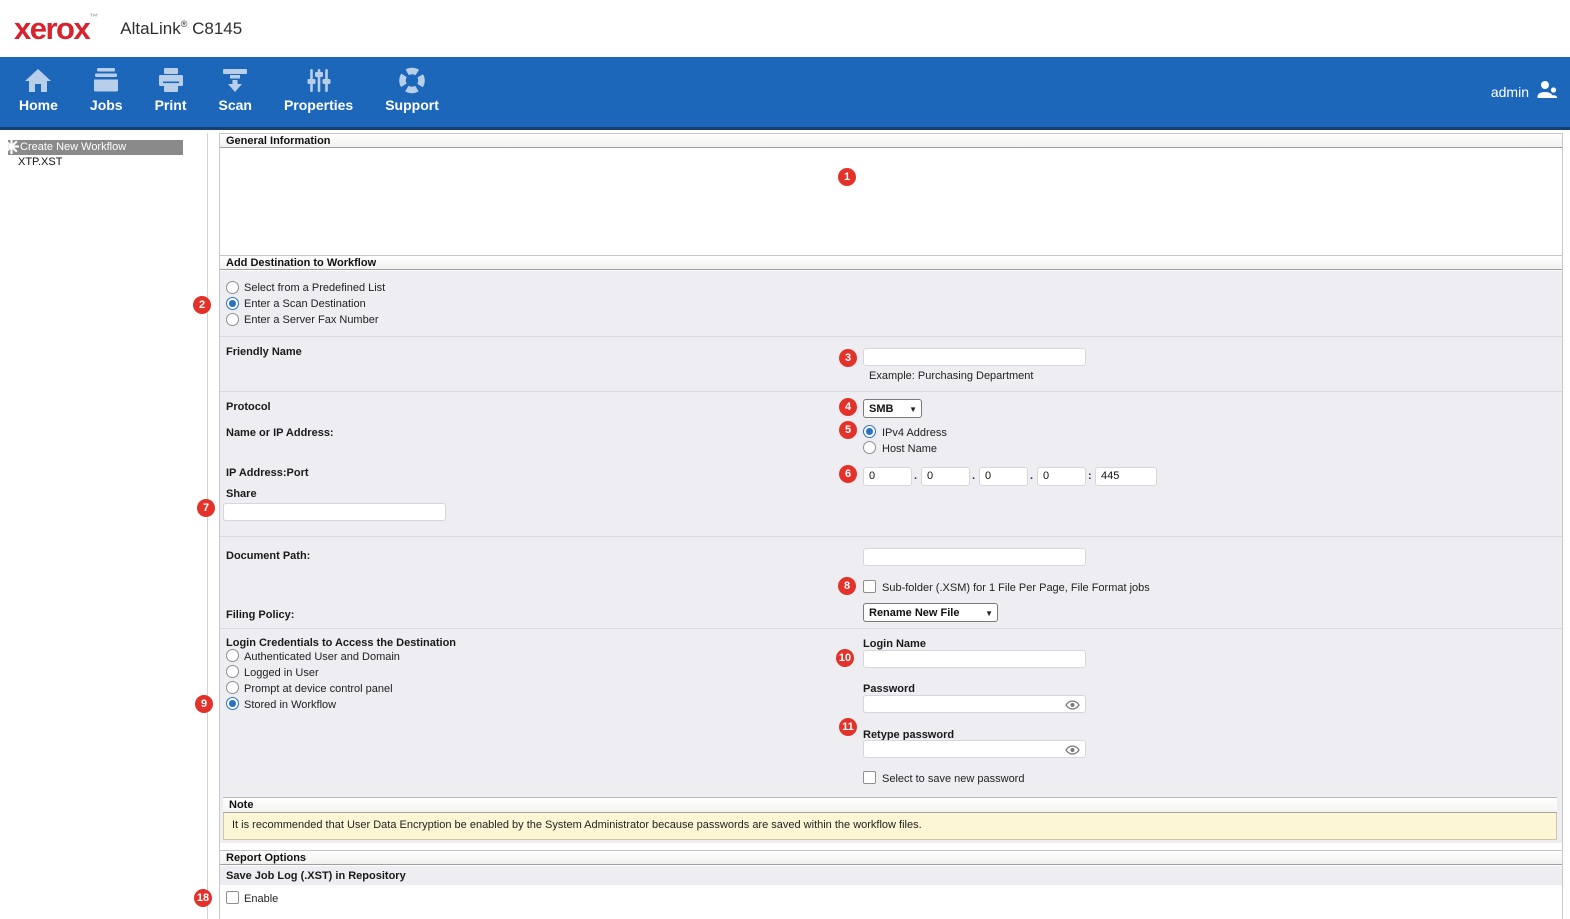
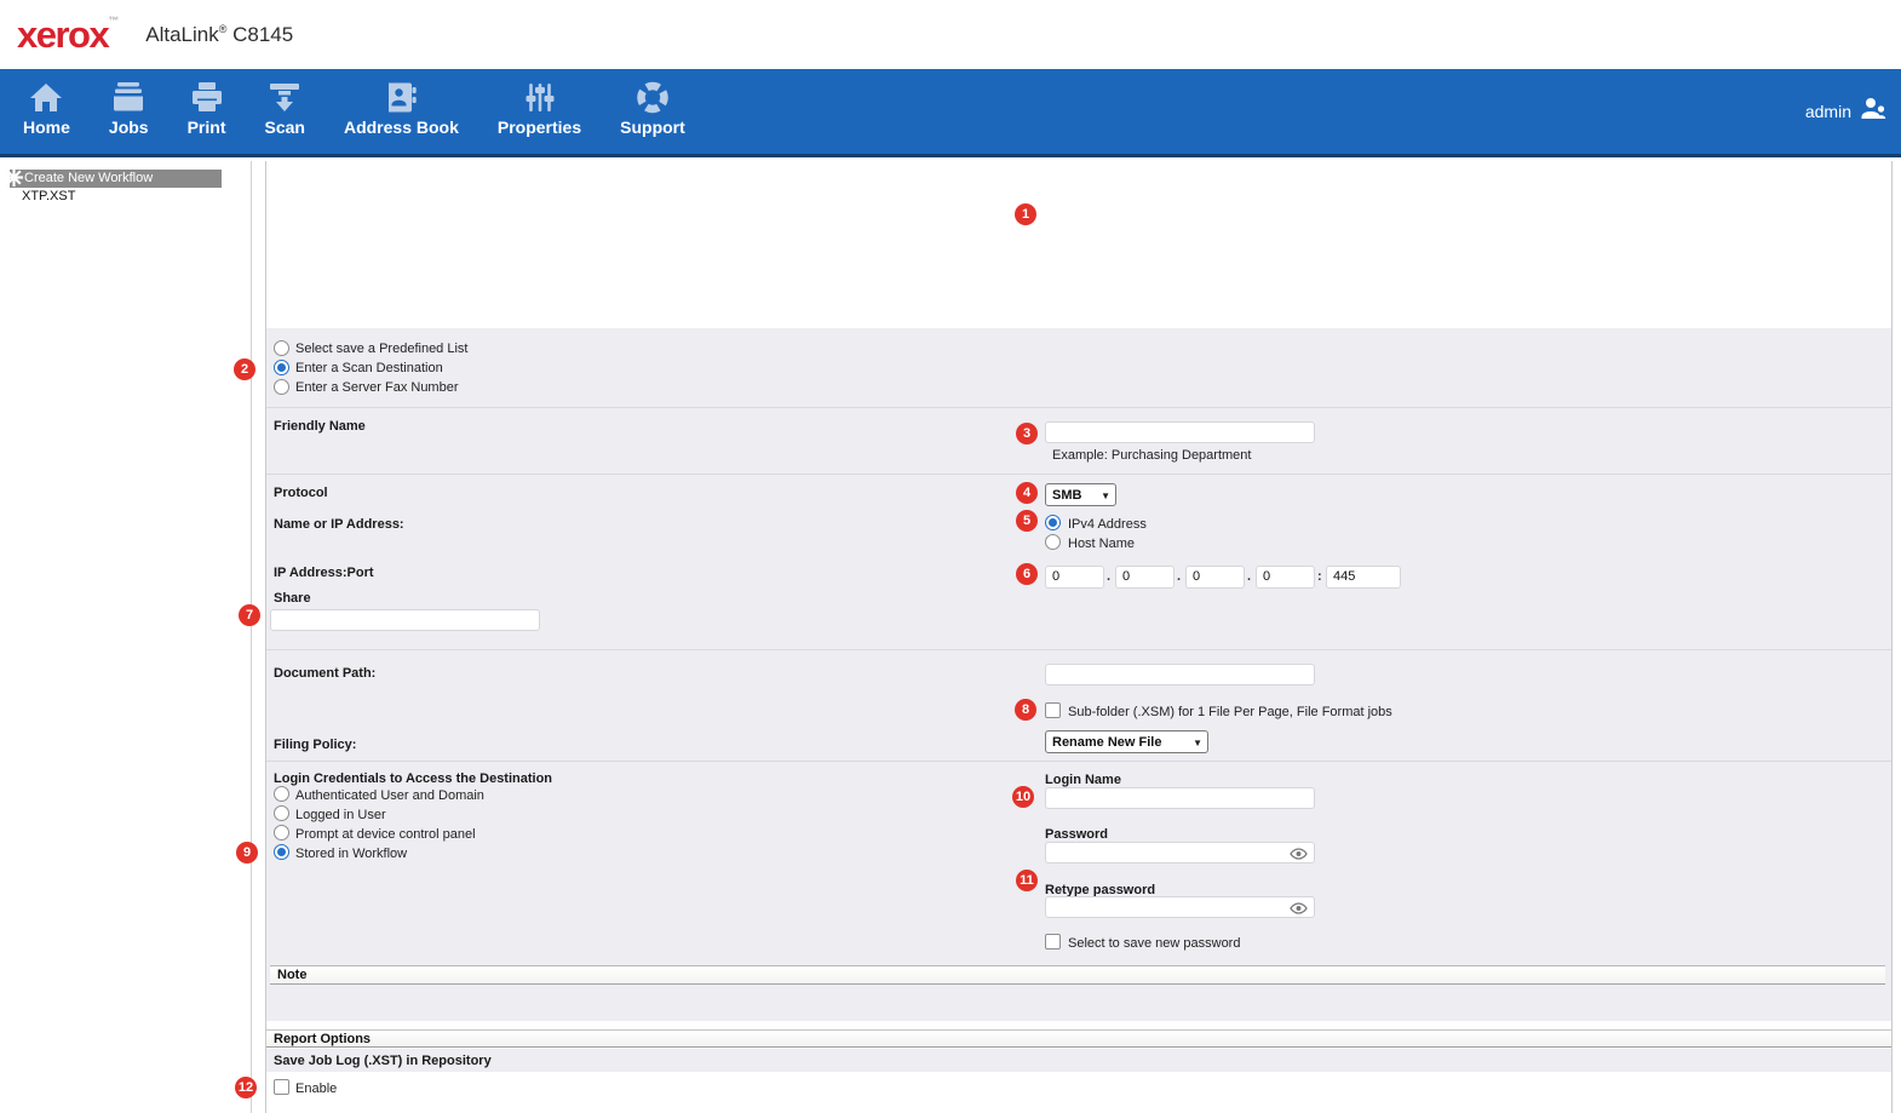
  xerox™
  AltaLink® C8145
  Home
  Jobs
  Print
  Scan
+ Address Book
  Properties
  Support
  admin
  Create New Workflow
  XTP.XST
- General Information
- Add Destination to Workflow
- Select from a Predefined List
+ Select save a Predefined List
  Enter a Scan Destination
  Enter a Server Fax Number
  Friendly Name
  Example: Purchasing Department
  Protocol
  SMB
  ▼
  Name or IP Address:
  IPv4 Address
  Host Name
  IP Address:Port
  0
  .
  0
  .
  0
  .
  0
  :
  445
  Share
  Document Path:
  Sub-folder (.XSM) for 1 File Per Page, File Format jobs
  Filing Policy:
  Rename New File
  ▼
  Login Credentials to Access the Destination
  Authenticated User and Domain
  Logged in User
  Prompt at device control panel
  Stored in Workflow
  Login Name
  Password
  Retype password
  Select to save new password
  Note
- It is recommended that User Data Encryption be enabled by the System Administrator because passwords are saved within the workflow files.
  Report Options
  Save Job Log (.XST) in Repository
  Enable
  1
  2
  3
  4
  5
  6
  7
  8
  9
  10
  11
- 18
+ 12
